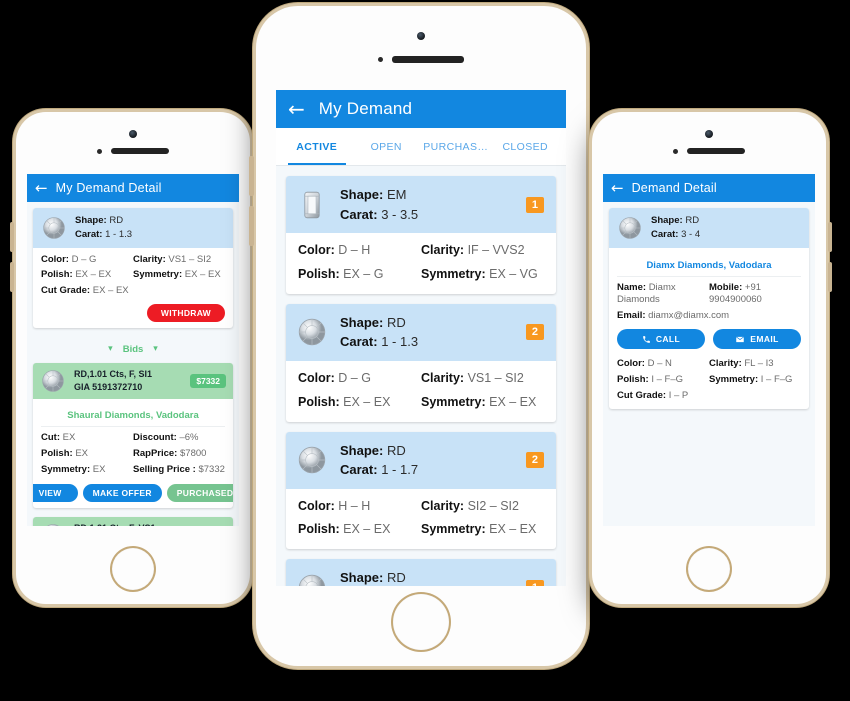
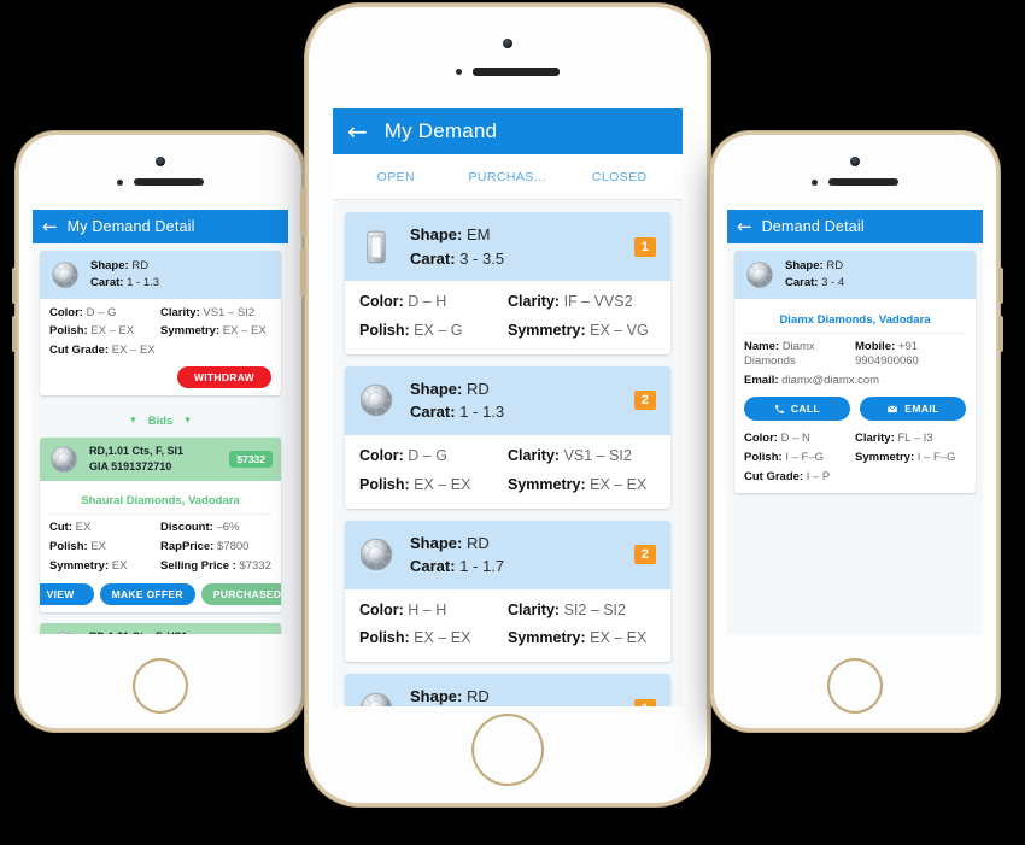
  ←
  My Demand Detail
  Shape: RD
  Carat: 1 - 1.3
  Color: D – G
  Clarity: VS1 – SI2
  Polish: EX – EX
  Symmetry: EX – EX
  Cut Grade: EX – EX
  WITHDRAW
  ▾
  Bids
  ▾
  RD,1.01 Cts, F, SI1
  GIA 5191372710
  $7332
  Shaural Diamonds, Vadodara
  Cut: EX
  Discount: –6%
  Polish: EX
  RapPrice: $7800
  Symmetry: EX
  Selling Price : $7332
  VIEW
  MAKE OFFER
  PURCHASED
  ←
  My Demand
- ACTIVE
  OPEN
  PURCHAS…
  CLOSED
  Shape: EM
  Carat: 3 - 3.5
  1
  Color: D – H
  Clarity: IF – VVS2
  Polish: EX – G
  Symmetry: EX – VG
  Shape: RD
  Carat: 1 - 1.3
  2
  Color: D – G
  Clarity: VS1 – SI2
  Polish: EX – EX
  Symmetry: EX – EX
  Shape: RD
  Carat: 1 - 1.7
  2
  Color: H – H
  Clarity: SI2 – SI2
  Polish: EX – EX
  Symmetry: EX – EX
  Shape: RD
  ←
  Demand Detail
  Shape: RD
  Carat: 3 - 4
  Diamx Diamonds, Vadodara
  Name: Diamx Diamonds
  Mobile: +91 9904900060
  Email: diamx@diamx.com
  CALL
  EMAIL
  Color: D – N
  Clarity: FL – I3
  Polish: I – F–G
  Symmetry: I – F–G
  Cut Grade: I – P
